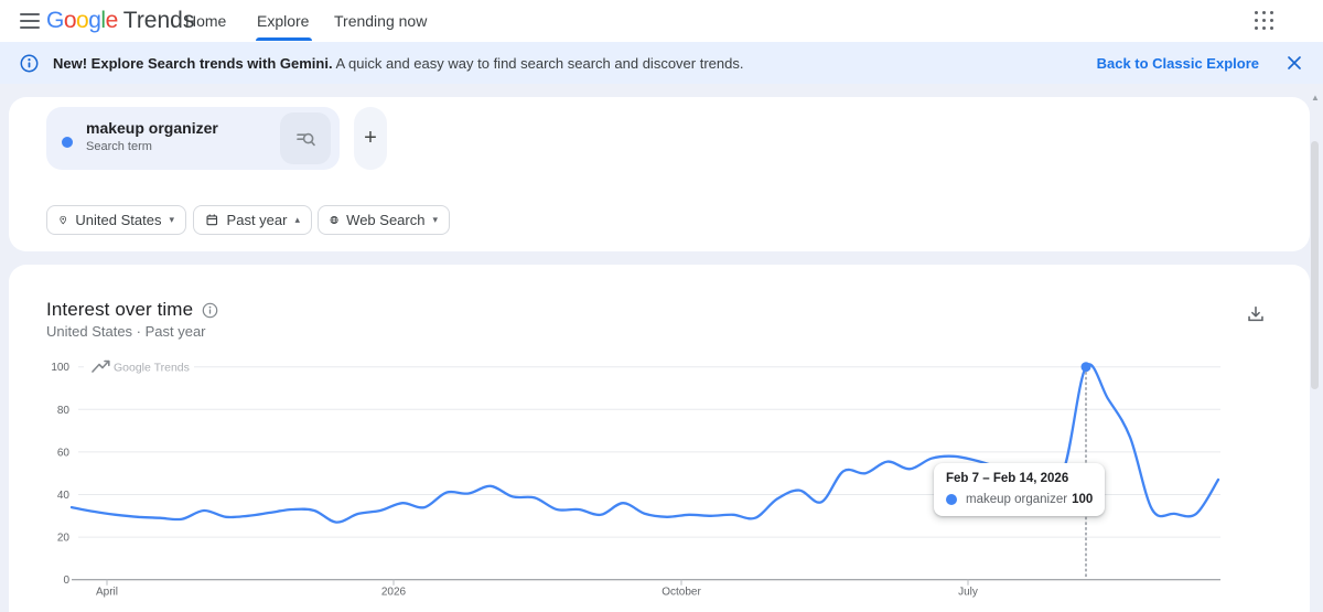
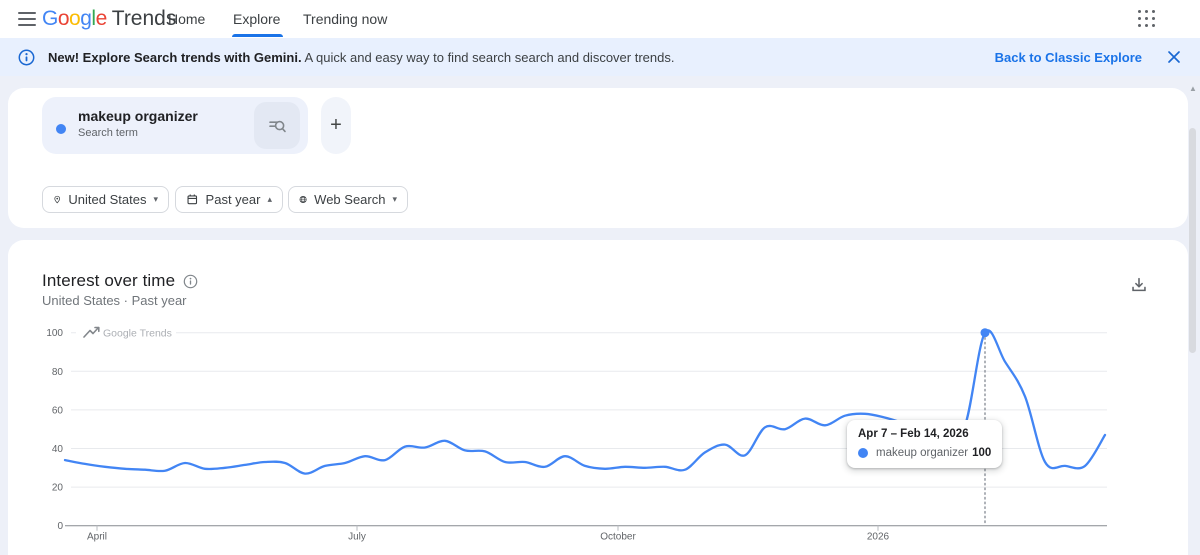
  Google Trends
  Home
  Explore
  Trending now
  New! Explore Search trends with Gemini. A quick and easy way to find search search and discover trends.
  Back to Classic Explore
  makeup organizer
  Search term
  +
  United States
  ▾
  Past year
  ▴
  Web Search
  ▾
  Interest over time
  United States · Past year
  0
  20
  40
  60
  80
  100
  April
- 2026
+ July
  October
- July
+ 2026
  Google Trends
- Feb 7 – Feb 14, 2026
+ Apr 7 – Feb 14, 2026
  makeup organizer
  100
  ▲
